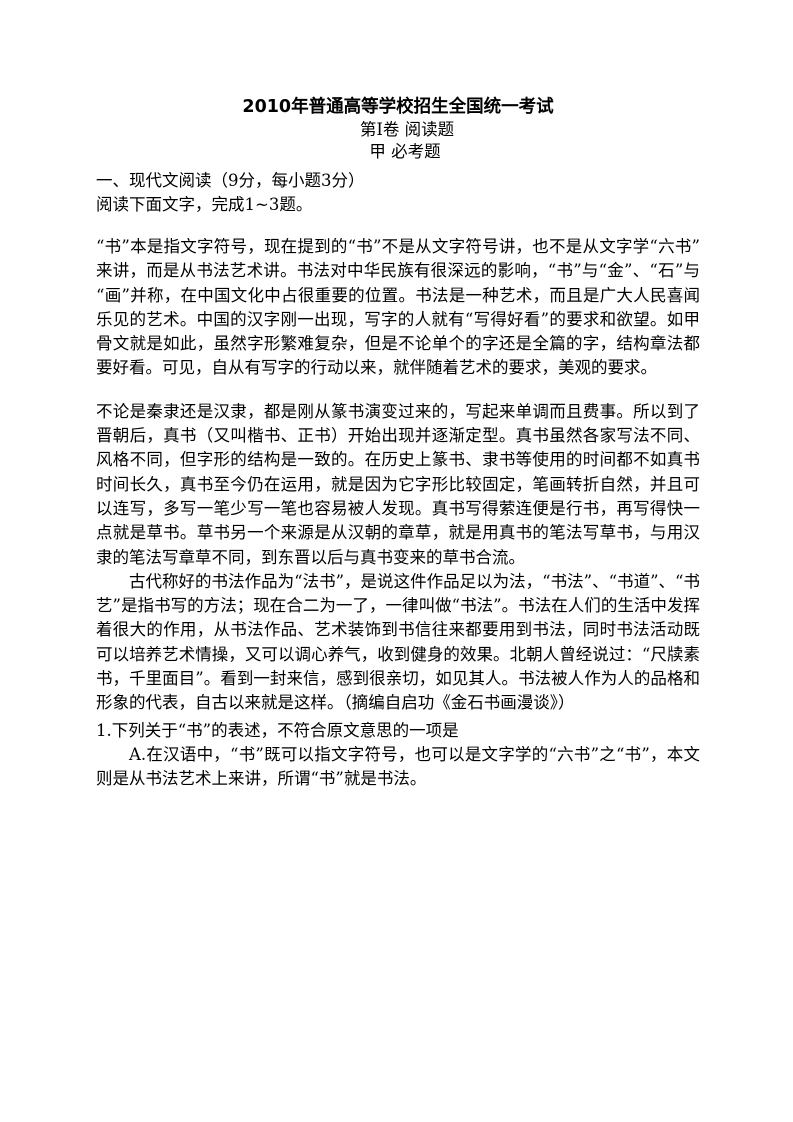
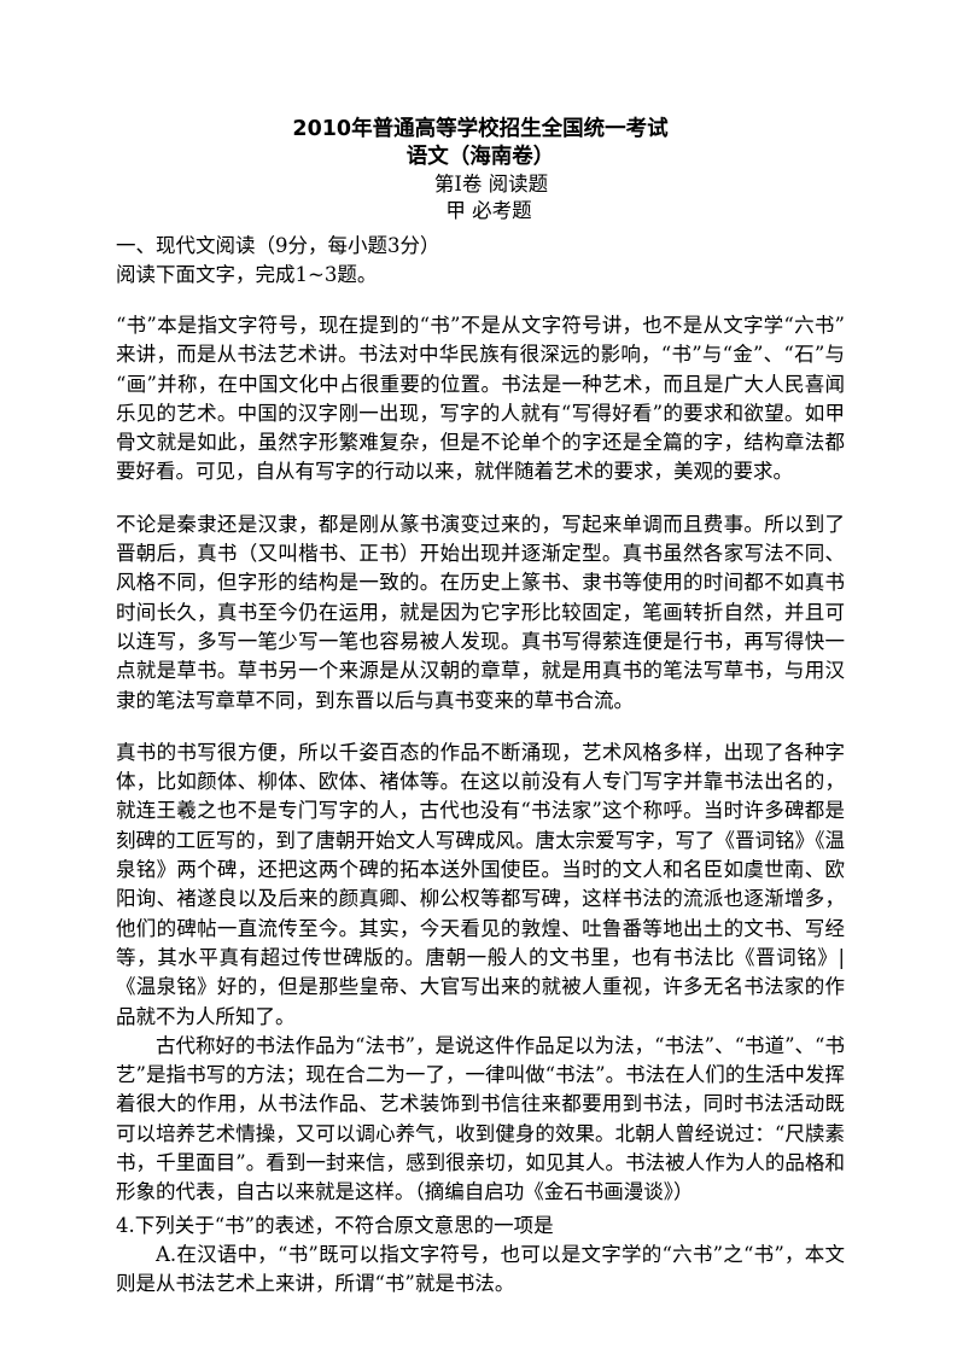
  2010年普通高等学校招生全国统一考试
+ 语文（海南卷）
  第I卷 阅读题
  甲 必考题
  一、现代文阅读（9分，每小题3分）
  阅读下面文字，完成1~3题。
  “书”本是指文字符号，现在提到的“书”不是从文字符号讲，也不是从文字学“六书”来讲，而是从书法艺术讲。书法对中华民族有很深远的影响，“书”与“金”、“石”与“画”并称，在中国文化中占很重要的位置。书法是一种艺术，而且是广大人民喜闻乐见的艺术。中国的汉字刚一出现，写字的人就有“写得好看”的要求和欲望。如甲骨文就是如此，虽然字形繁难复杂，但是不论单个的字还是全篇的字，结构章法都要好看。可见，自从有写字的行动以来，就伴随着艺术的要求，美观的要求。
  不论是秦隶还是汉隶，都是刚从篆书演变过来的，写起来单调而且费事。所以到了晋朝后，真书（又叫楷书、正书）开始出现并逐渐定型。真书虽然各家写法不同、风格不同，但字形的结构是一致的。在历史上篆书、隶书等使用的时间都不如真书时间长久，真书至今仍在运用，就是因为它字形比较固定，笔画转折自然，并且可以连写，多写一笔少写一笔也容易被人发现。真书写得萦连便是行书，再写得快一点就是草书。草书另一个来源是从汉朝的章草，就是用真书的笔法写草书，与用汉隶的笔法写章草不同，到东晋以后与真书变来的草书合流。
+ 真书的书写很方便，所以千姿百态的作品不断涌现，艺术风格多样，出现了各种字体，比如颜体、柳体、欧体、褚体等。在这以前没有人专门写字并靠书法出名的，就连王羲之也不是专门写字的人，古代也没有“书法家”这个称呼。当时许多碑都是刻碑的工匠写的，到了唐朝开始文人写碑成风。唐太宗爱写字，写了《晋词铭》《温泉铭》两个碑，还把这两个碑的拓本送外国使臣。当时的文人和名臣如虞世南、欧阳询、褚遂良以及后来的颜真卿、柳公权等都写碑，这样书法的流派也逐渐增多，他们的碑帖一直流传至今。其实，今天看见的敦煌、吐鲁番等地出土的文书、写经等，其水平真有超过传世碑版的。唐朝一般人的文书里，也有书法比《晋词铭》|《温泉铭》好的，但是那些皇帝、大官写出来的就被人重视，许多无名书法家的作品就不为人所知了。
  古代称好的书法作品为“法书”，是说这件作品足以为法，“书法”、“书道”、“书艺”是指书写的方法；现在合二为一了，一律叫做“书法”。书法在人们的生活中发挥着很大的作用，从书法作品、艺术装饰到书信往来都要用到书法，同时书法活动既可以培养艺术情操，又可以调心养气，收到健身的效果。北朝人曾经说过：“尺牍素书，千里面目”。看到一封来信，感到很亲切，如见其人。书法被人作为人的品格和形象的代表，自古以来就是这样。（摘编自启功《金石书画漫谈》）
- 1.下列关于“书”的表述，不符合原文意思的一项是
+ 4.下列关于“书”的表述，不符合原文意思的一项是
  A.在汉语中，“书”既可以指文字符号，也可以是文字学的“六书”之“书”，本文则是从书法艺术上来讲，所谓“书”就是书法。
